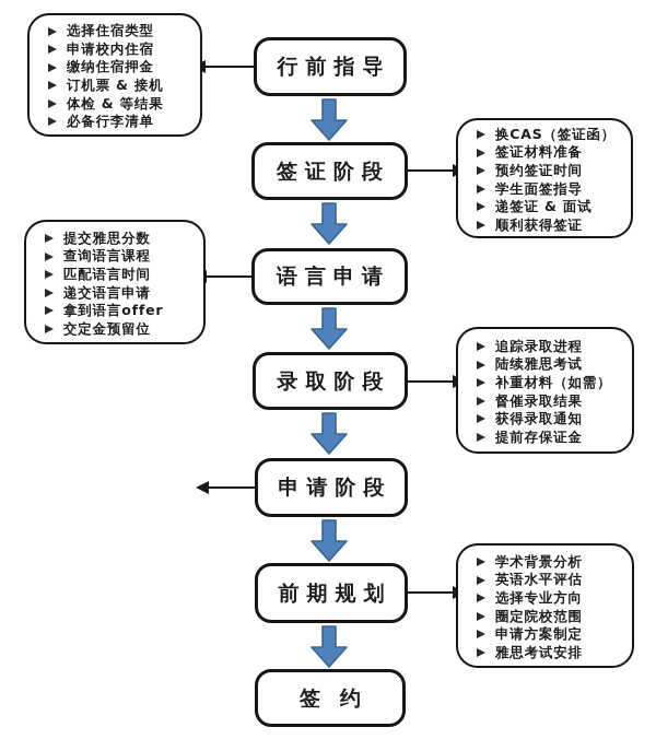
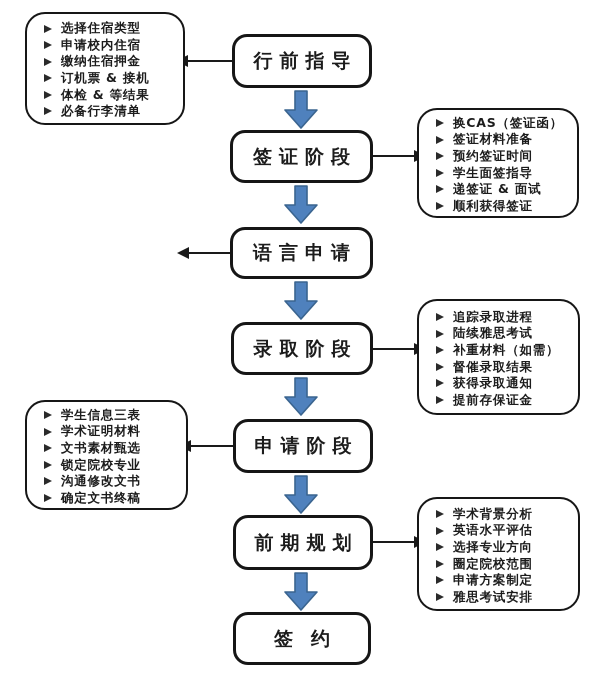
  行前指导
  签证阶段
  语言申请
  录取阶段
  申请阶段
  前期规划
  签约
  选择住宿类型
  申请校内住宿
  缴纳住宿押金
  订机票 & 接机
  体检 & 等结果
  必备行李清单
  换CAS（签证函）
  签证材料准备
  预约签证时间
  学生面签指导
  递签证 & 面试
  顺利获得签证
- 提交雅思分数
- 查询语言课程
- 匹配语言时间
- 递交语言申请
- 拿到语言offer
- 交定金预留位
  追踪录取进程
  陆续雅思考试
  补重材料（如需）
  督催录取结果
  获得录取通知
  提前存保证金
+ 学生信息三表
+ 学术证明材料
+ 文书素材甄选
+ 锁定院校专业
+ 沟通修改文书
+ 确定文书终稿
  学术背景分析
  英语水平评估
  选择专业方向
  圈定院校范围
  申请方案制定
  雅思考试安排
